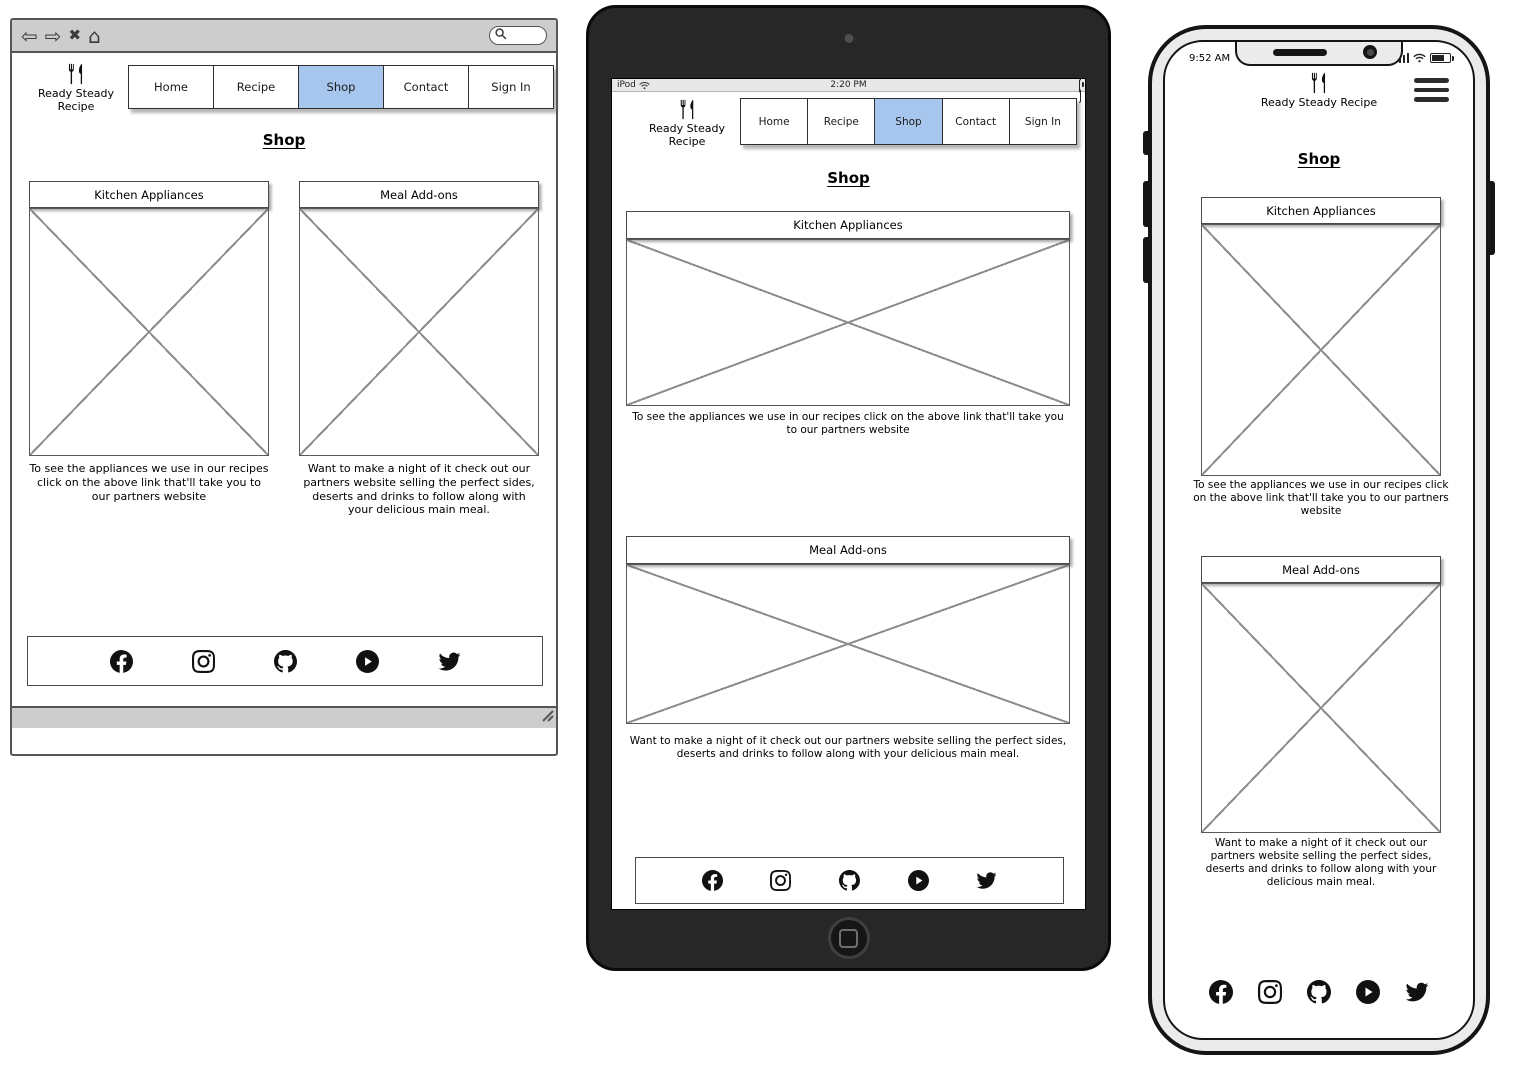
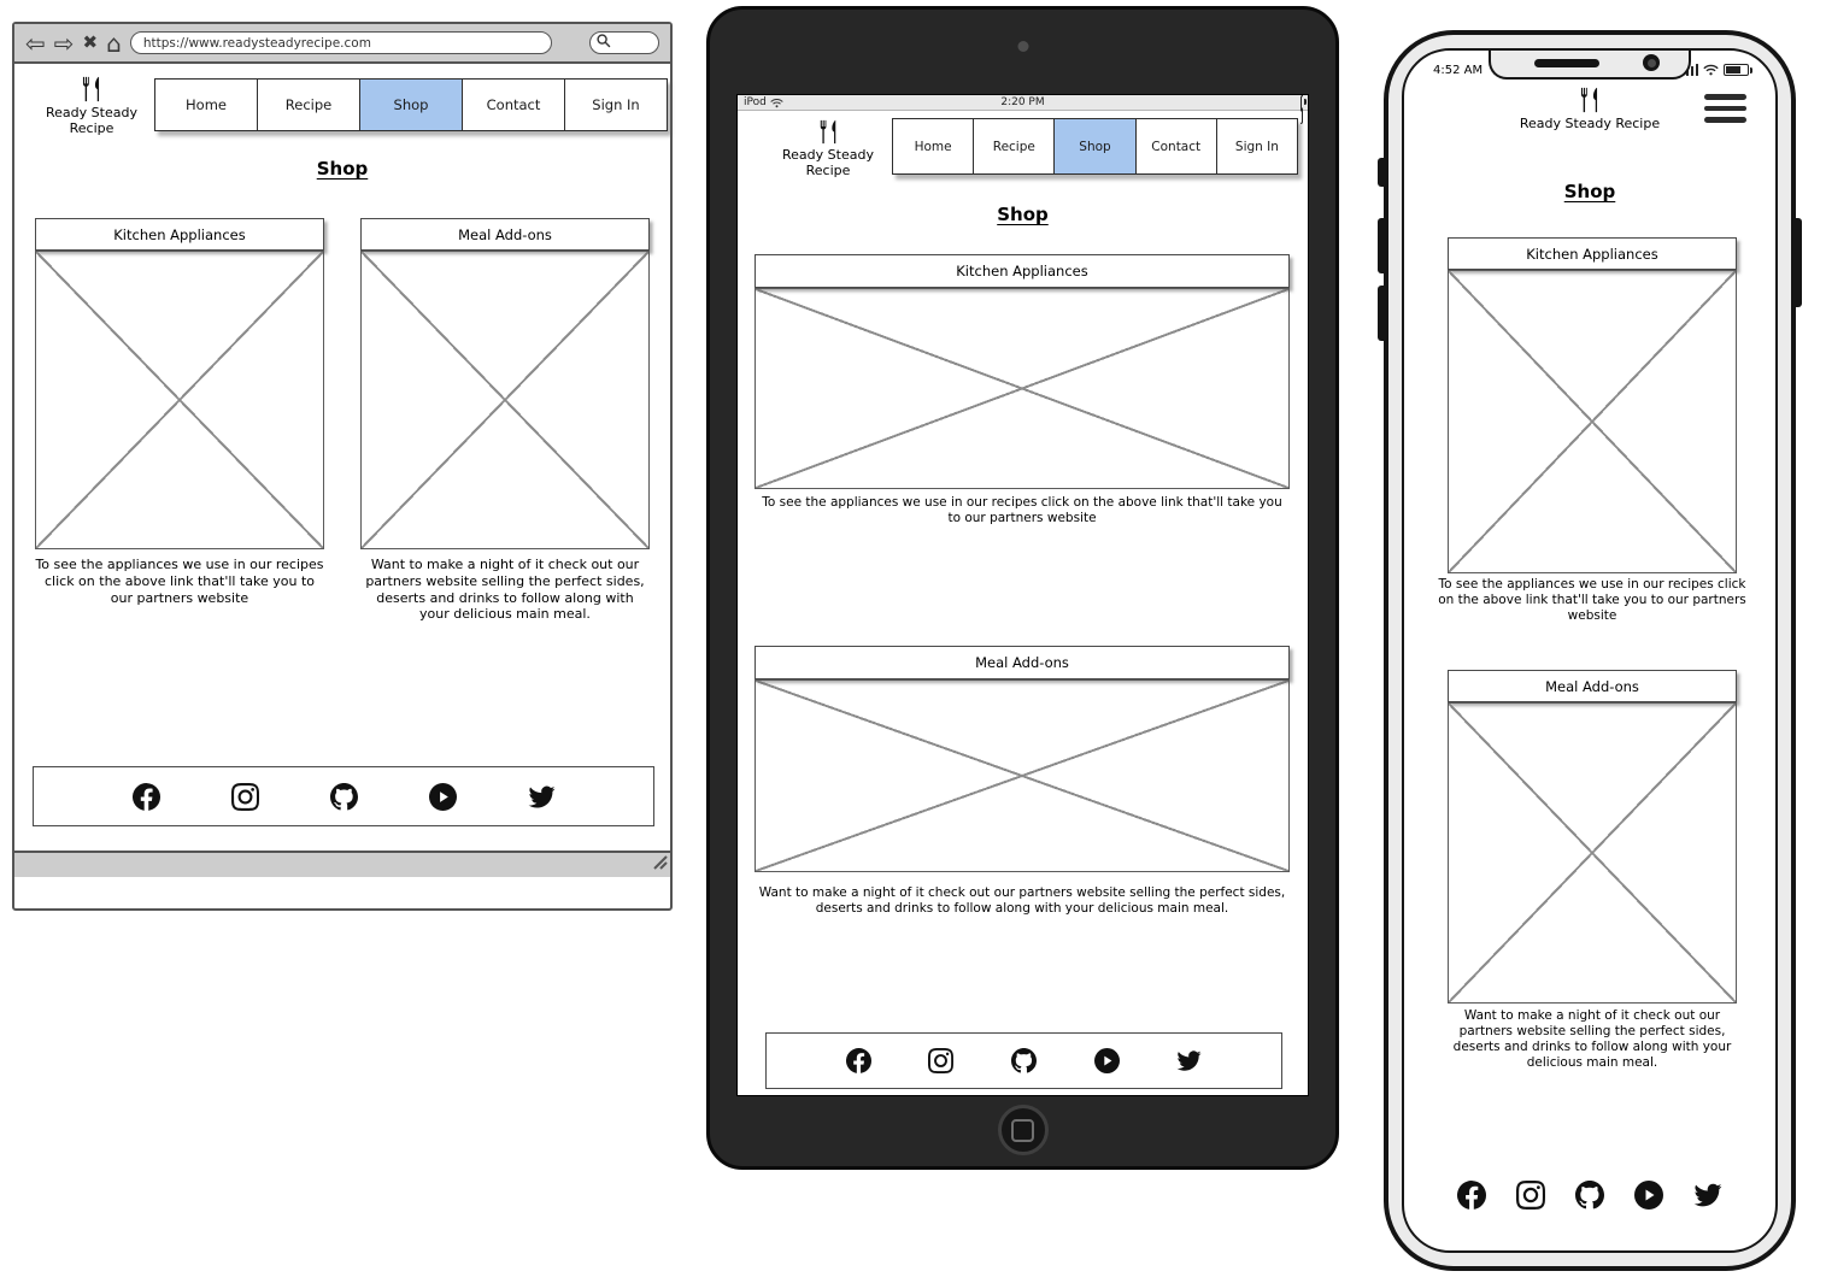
  ⇦
  ⇨
  ✖
  ⌂
+ https://www.readysteadyrecipe.com
  Ready Steady Recipe
  Home
  Recipe
  Shop
  Contact
  Sign In
  Shop
  Kitchen Appliances
  To see the appliances we use in our recipes click on the above link that'll take you to our partners website
  Meal Add-ons
  Want to make a night of it check out our partners website selling the perfect sides, deserts and drinks to follow along with your delicious main meal.
  iPod
  2:20 PM
  Ready Steady Recipe
  Home
  Recipe
  Shop
  Contact
  Sign In
  Shop
  Kitchen Appliances
  To see the appliances we use in our recipes click on the above link that'll take you to our partners website
  Meal Add-ons
  Want to make a night of it check out our partners website selling the perfect sides, deserts and drinks to follow along with your delicious main meal.
- 9:52 AM
+ 4:52 AM
  Ready Steady Recipe
  Shop
  Kitchen Appliances
  To see the appliances we use in our recipes click on the above link that'll take you to our partners website
  Meal Add-ons
  Want to make a night of it check out our partners website selling the perfect sides, deserts and drinks to follow along with your delicious main meal.
